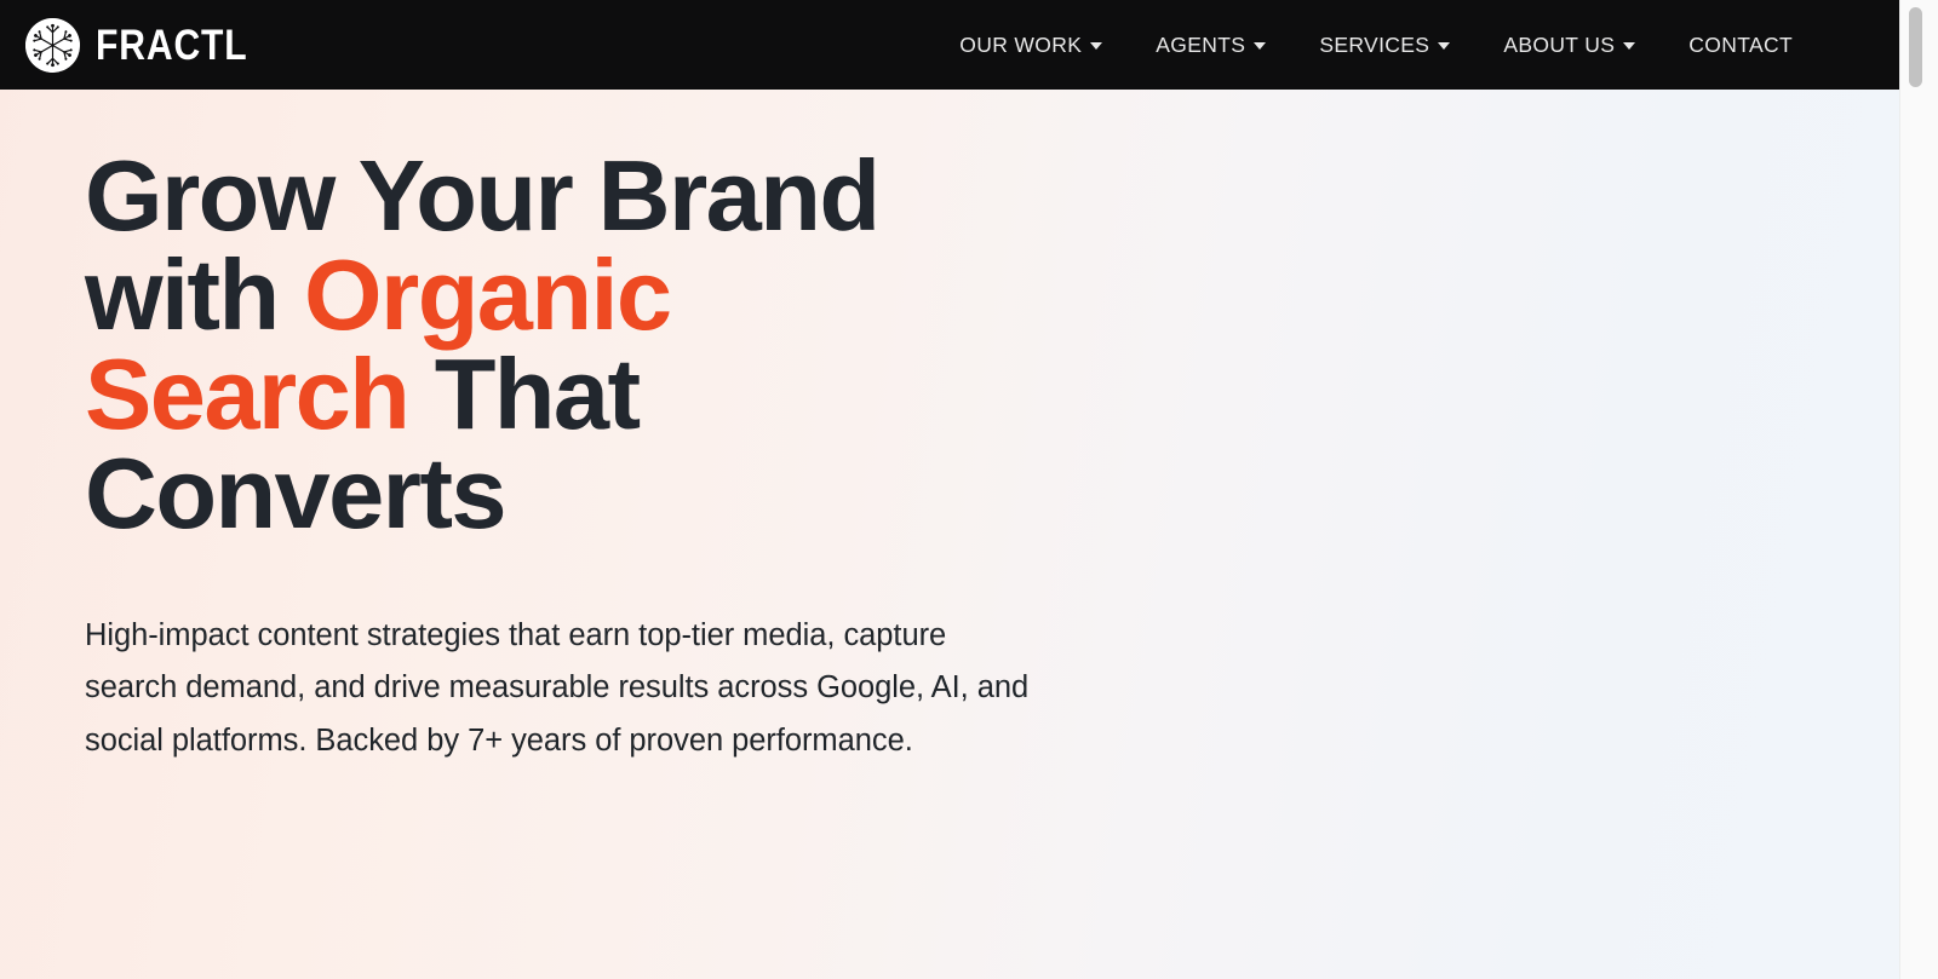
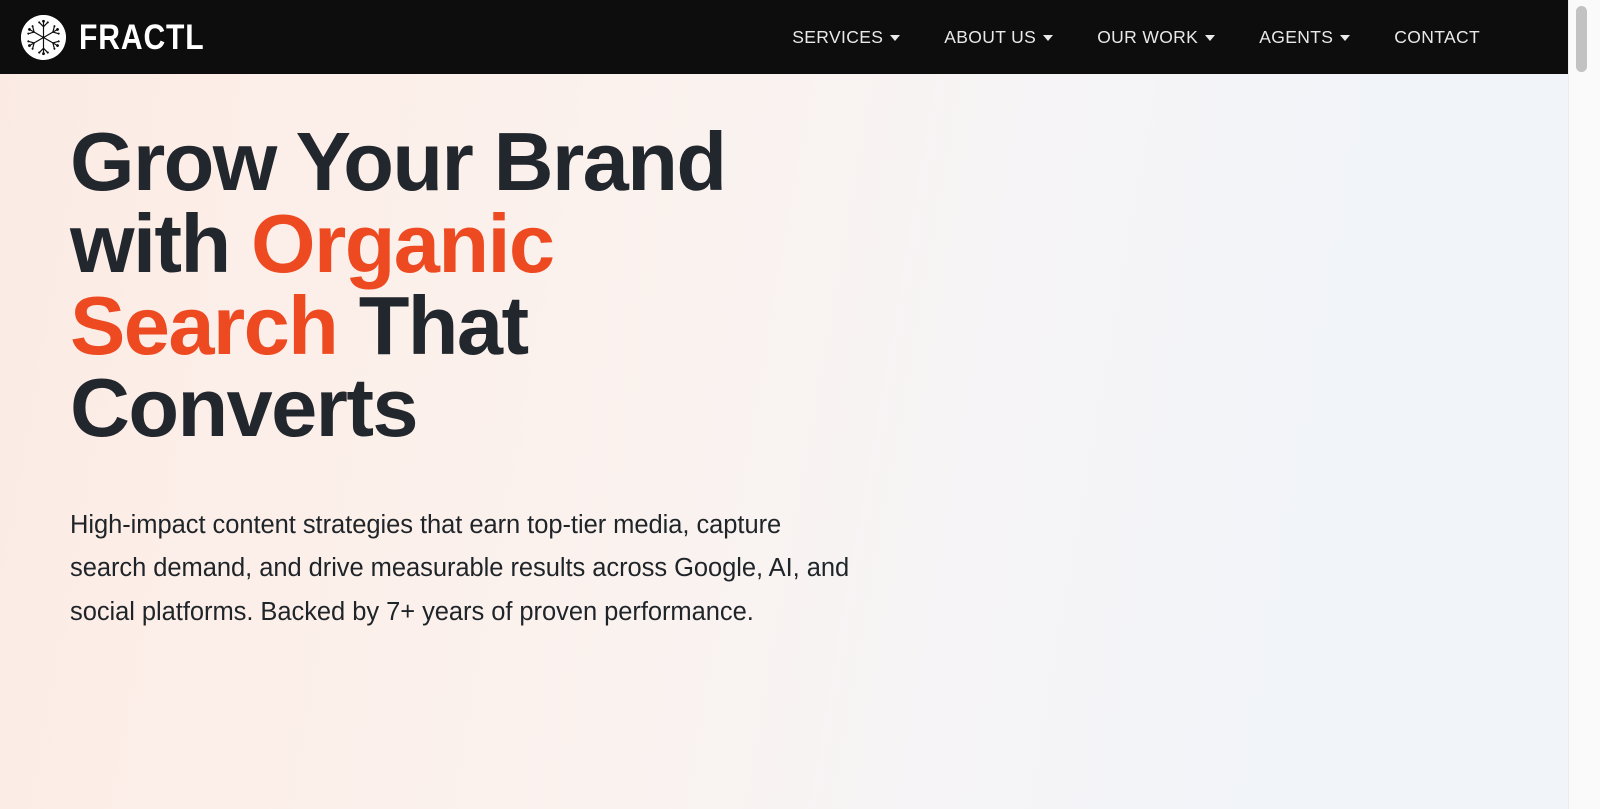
  FRACTL
- OUR WORK
+ SERVICES
- AGENTS
+ ABOUT US
- SERVICES
+ OUR WORK
- ABOUT US
+ AGENTS
  CONTACT
  Grow Your Brand with Organic Search That Converts
  High-impact content strategies that earn top-tier media, capture search demand, and drive measurable results across Google, AI, and social platforms. Backed by 7+ years of proven performance.
